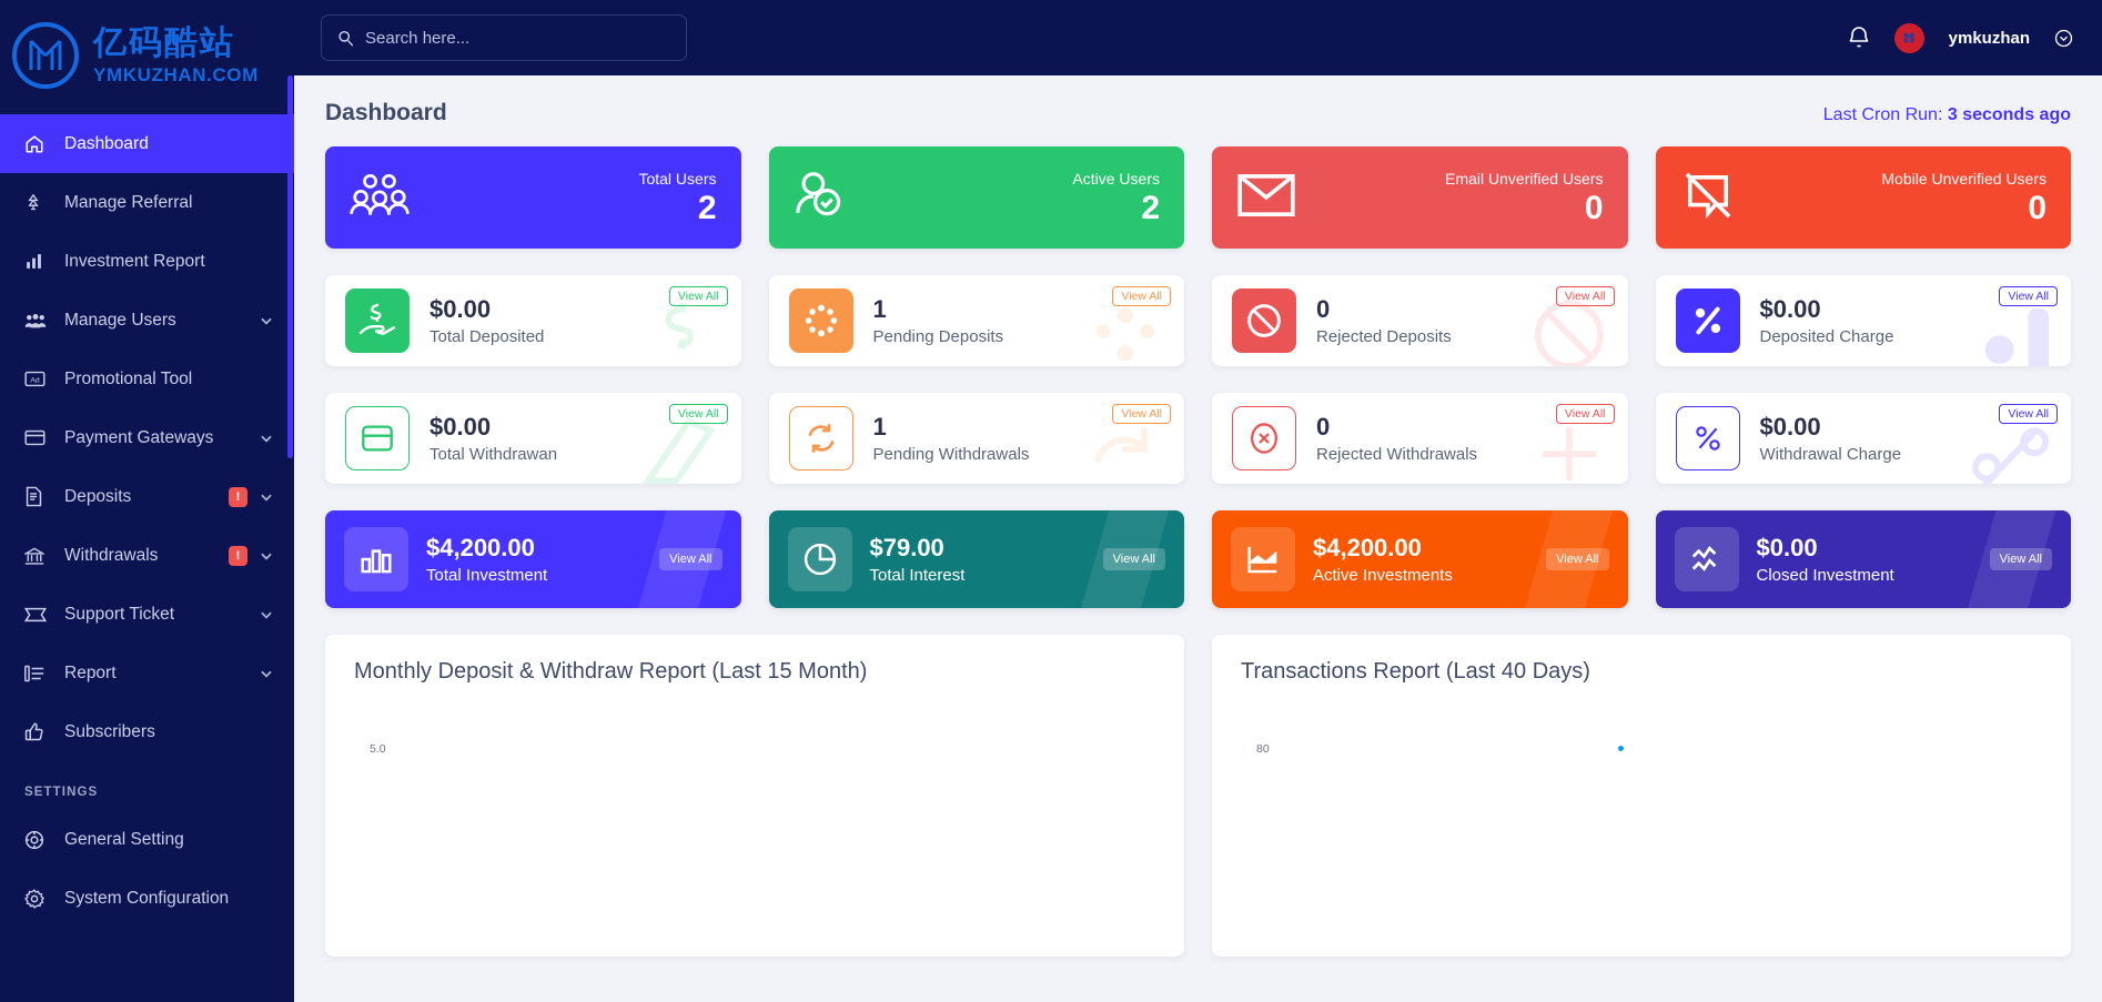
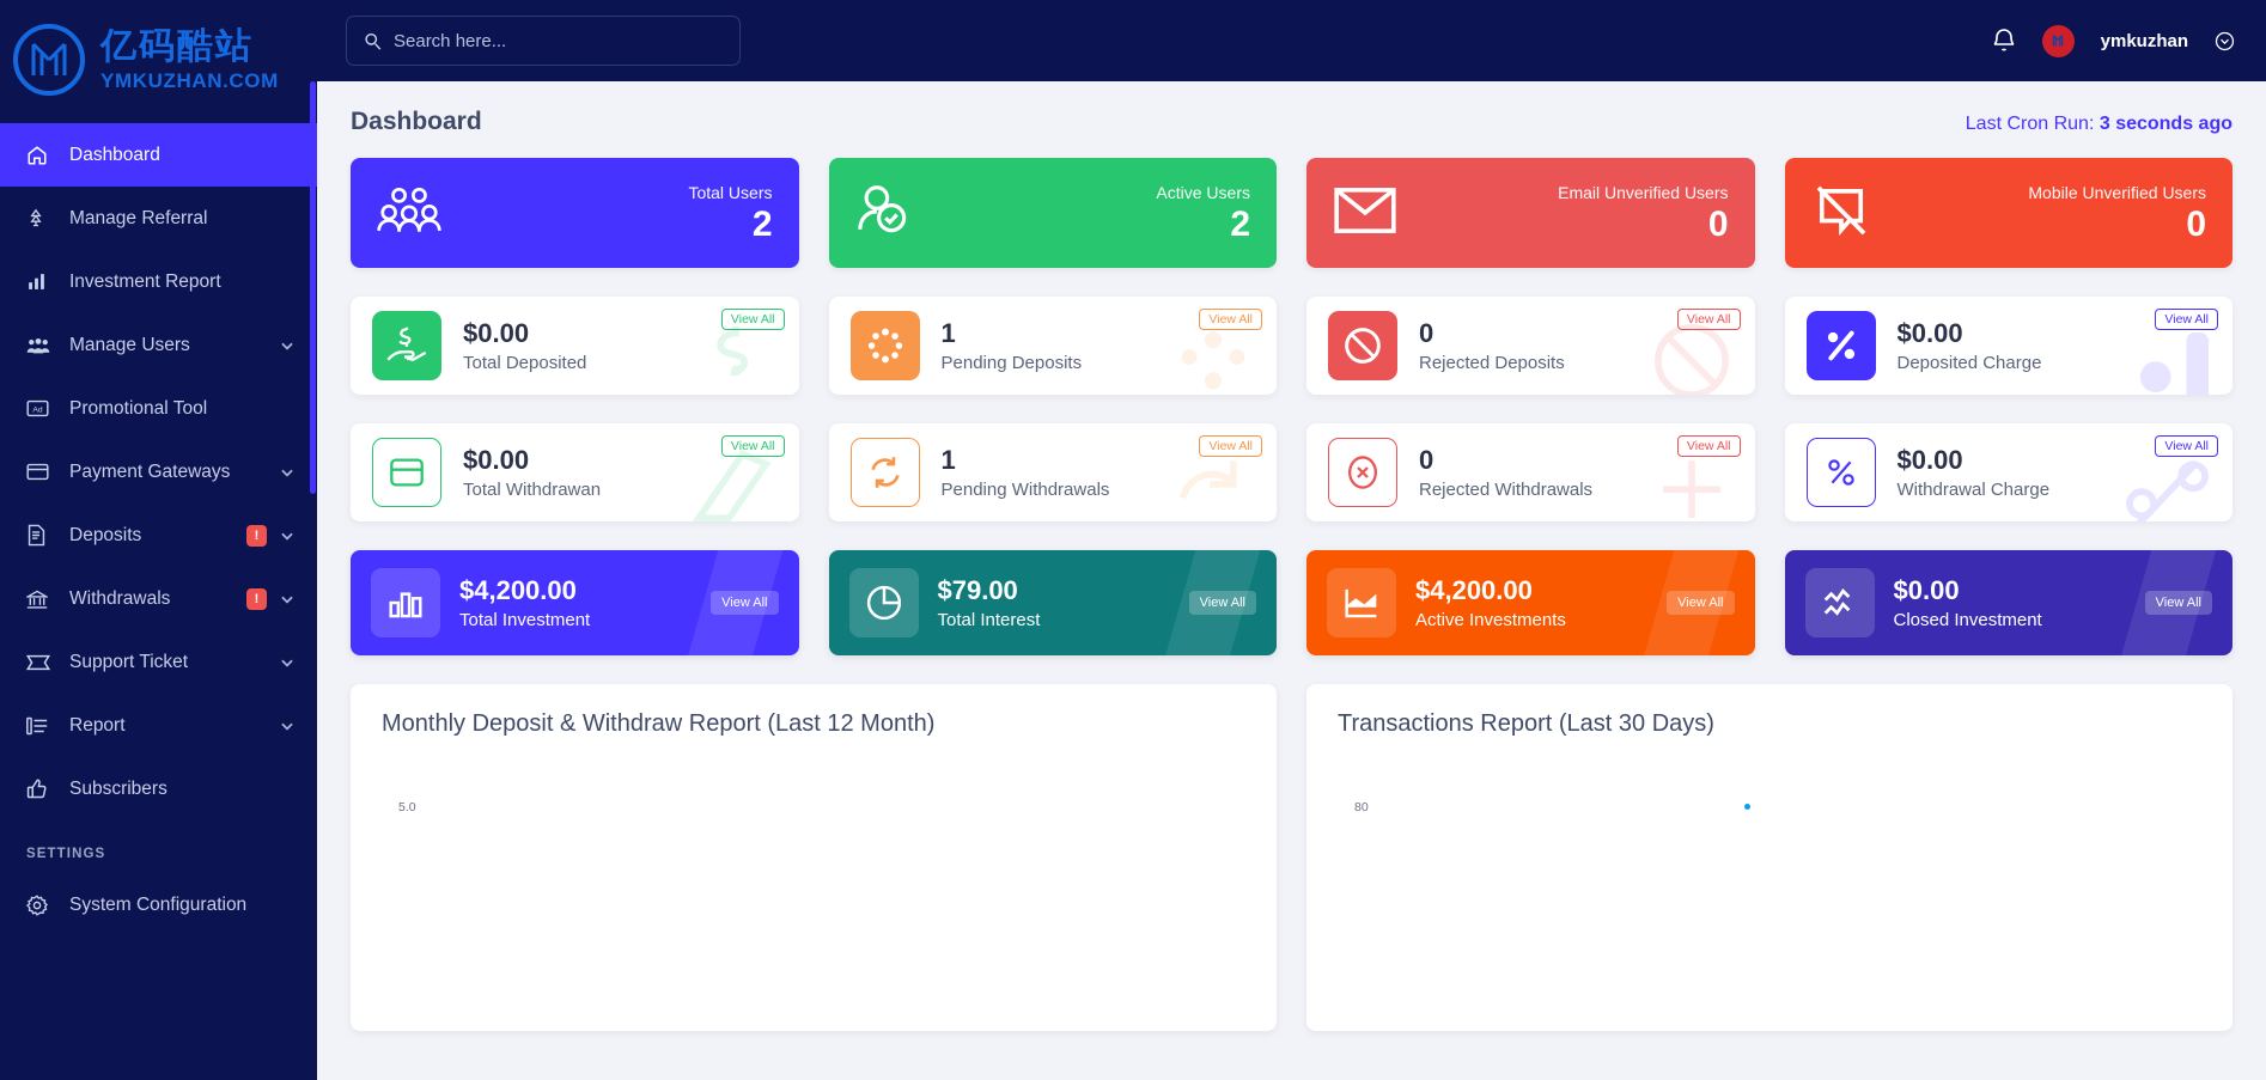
  亿码酷站
  YMKUZHAN.COM
  Dashboard
  Manage Referral
  Investment Report
  Manage Users
  Promotional Tool
  Payment Gateways
  Deposits
  !
  Withdrawals
  !
  Support Ticket
  Report
  Subscribers
  SETTINGS
- General Setting
  System Configuration
  Search here...
  ymkuzhan
  Dashboard
  Last Cron Run: 3 seconds ago
  Total Users
  2
  Active Users
  2
  Email Unverified Users
  0
  Mobile Unverified Users
  0
  $0.00
  Total Deposited
  View All
  1
  Pending Deposits
  View All
  0
  Rejected Deposits
  View All
  $0.00
  Deposited Charge
  View All
  $0.00
  Total Withdrawan
  View All
  1
  Pending Withdrawals
  View All
  0
  Rejected Withdrawals
  View All
  $0.00
  Withdrawal Charge
  View All
  $4,200.00
  Total Investment
  View All
  $79.00
  Total Interest
  View All
  $4,200.00
  Active Investments
  View All
  $0.00
  Closed Investment
  View All
- Monthly Deposit & Withdraw Report (Last 15 Month)
+ Monthly Deposit & Withdraw Report (Last 12 Month)
  5.0
- Transactions Report (Last 40 Days)
+ Transactions Report (Last 30 Days)
  80
